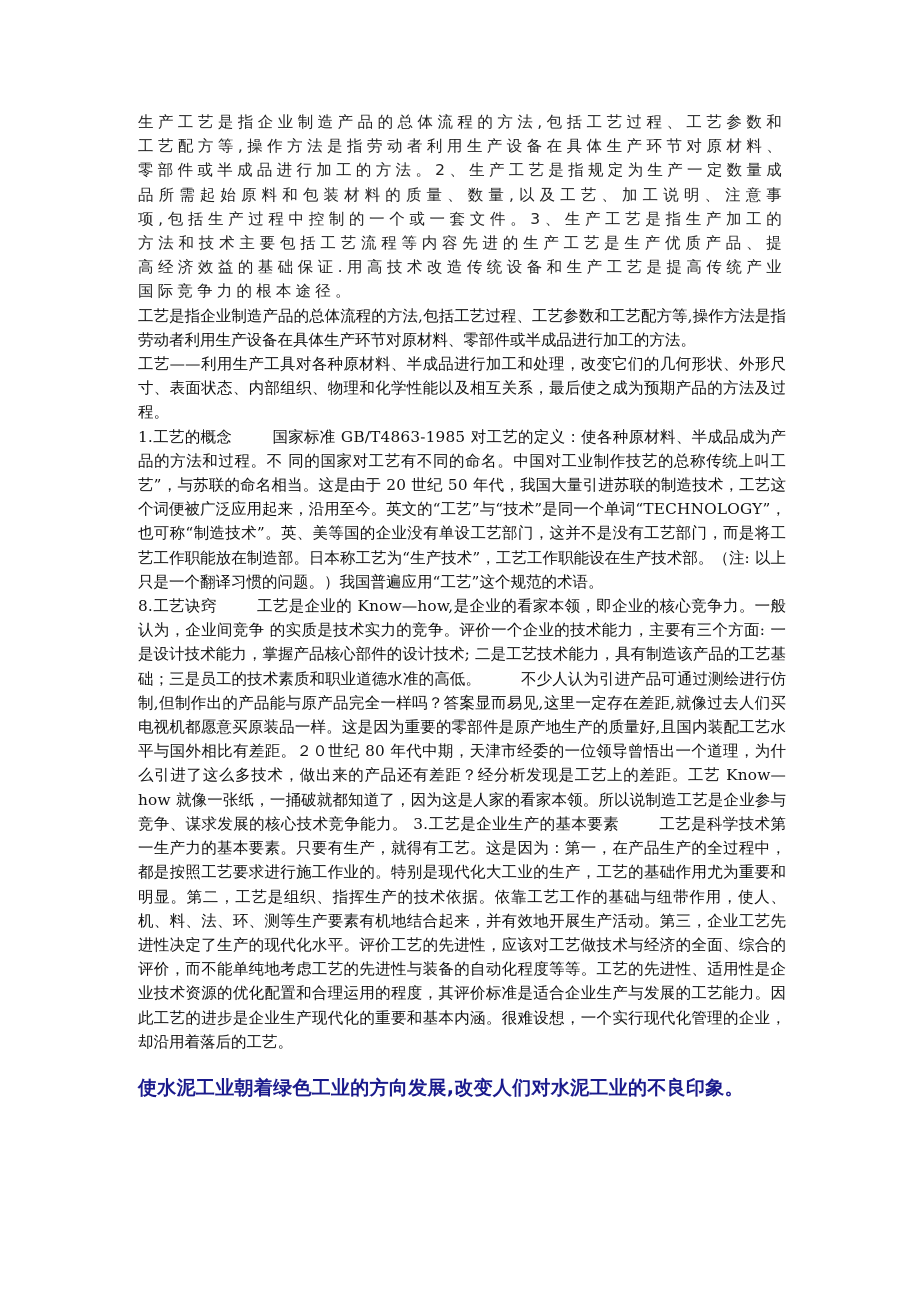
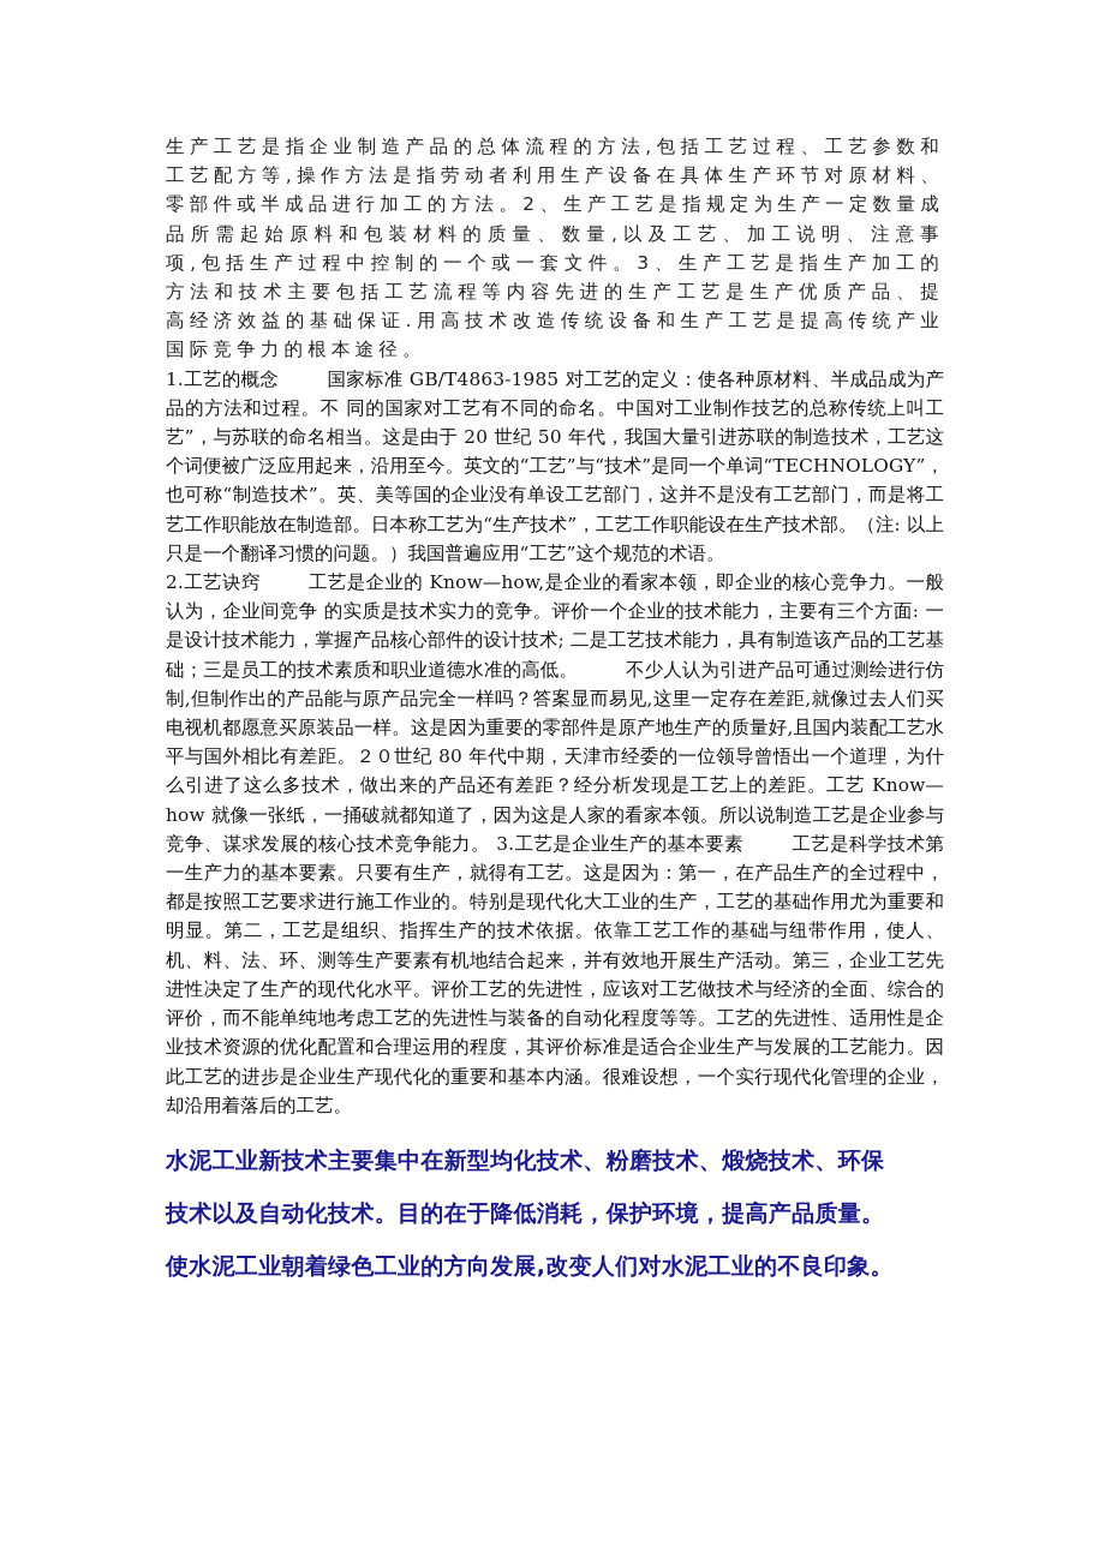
  生产工艺是指企业制造产品的总体流程的方法,包括工艺过程、工艺参数和工艺配方等,操作方法是指劳动者利用生产设备在具体生产环节对原材料、零部件或半成品进行加工的方法。2、生产工艺是指规定为生产一定数量成品所需起始原料和包装材料的质量、数量,以及工艺、加工说明、注意事项,包括生产过程中控制的一个或一套文件。3、生产工艺是指生产加工的方法和技术主要包括工艺流程等内容先进的生产工艺是生产优质产品、提高经济效益的基础保证.用高技术改造传统设备和生产工艺是提高传统产业国际竞争力的根本途径。
- 工艺是指企业制造产品的总体流程的方法,包括工艺过程、工艺参数和工艺配方等,操作方法是指劳动者利用生产设备在具体生产环节对原材料、零部件或半成品进行加工的方法。
- 工艺——利用生产工具对各种原材料、半成品进行加工和处理，改变它们的几何形状、外形尺寸、表面状态、内部组织、物理和化学性能以及相互关系，最后使之成为预期产品的方法及过程。
  1.工艺的概念 国家标准 GB/T4863-1985 对工艺的定义：使各种原材料、半成品成为产品的方法和过程。不 同的国家对工艺有不同的命名。中国对工业制作技艺的总称传统上叫工艺”，与苏联的命名相当。这是由于 20 世纪 50 年代，我国大量引进苏联的制造技术，工艺这个词便被广泛应用起来，沿用至今。英文的“工艺”与“技术”是同一个单词“TECHNOLOGY”，也可称“制造技术”。英、美等国的企业没有单设工艺部门，这并不是没有工艺部门，而是将工艺工作职能放在制造部。日本称工艺为“生产技术”，工艺工作职能设在生产技术部。（注: 以上只是一个翻译习惯的问题。）我国普遍应用“工艺”这个规范的术语。
- 8.工艺诀窍 工艺是企业的 Know—how,是企业的看家本领，即企业的核心竞争力。一般认为，企业间竞争 的实质是技术实力的竞争。评价一个企业的技术能力，主要有三个方面: 一是设计技术能力，掌握产品核心部件的设计技术; 二是工艺技术能力，具有制造该产品的工艺基础；三是员工的技术素质和职业道德水准的高低。 不少人认为引进产品可通过测绘进行仿制,但制作出的产品能与原产品完全一样吗？答案显而易见,这里一定存在差距,就像过去人们买电视机都愿意买原装品一样。这是因为重要的零部件是原产地生产的质量好,且国内装配工艺水平与国外相比有差距。２０世纪 80 年代中期，天津市经委的一位领导曾悟出一个道理，为什么引进了这么多技术，做出来的产品还有差距？经分析发现是工艺上的差距。工艺 Know—how 就像一张纸，一捅破就都知道了，因为这是人家的看家本领。所以说制造工艺是企业参与竞争、谋求发展的核心技术竞争能力。 3.工艺是企业生产的基本要素 工艺是科学技术第一生产力的基本要素。只要有生产，就得有工艺。这是因为：第一，在产品生产的全过程中，都是按照工艺要求进行施工作业的。特别是现代化大工业的生产，工艺的基础作用尤为重要和明显。第二，工艺是组织、指挥生产的技术依据。依靠工艺工作的基础与纽带作用，使人、机、料、法、环、测等生产要素有机地结合起来，并有效地开展生产活动。第三，企业工艺先进性决定了生产的现代化水平。评价工艺的先进性，应该对工艺做技术与经济的全面、综合的评价，而不能单纯地考虑工艺的先进性与装备的自动化程度等等。工艺的先进性、适用性是企业技术资源的优化配置和合理运用的程度，其评价标准是适合企业生产与发展的工艺能力。因此工艺的进步是企业生产现代化的重要和基本内涵。很难设想，一个实行现代化管理的企业，却沿用着落后的工艺。
+ 2.工艺诀窍 工艺是企业的 Know—how,是企业的看家本领，即企业的核心竞争力。一般认为，企业间竞争 的实质是技术实力的竞争。评价一个企业的技术能力，主要有三个方面: 一是设计技术能力，掌握产品核心部件的设计技术; 二是工艺技术能力，具有制造该产品的工艺基础；三是员工的技术素质和职业道德水准的高低。 不少人认为引进产品可通过测绘进行仿制,但制作出的产品能与原产品完全一样吗？答案显而易见,这里一定存在差距,就像过去人们买电视机都愿意买原装品一样。这是因为重要的零部件是原产地生产的质量好,且国内装配工艺水平与国外相比有差距。２０世纪 80 年代中期，天津市经委的一位领导曾悟出一个道理，为什么引进了这么多技术，做出来的产品还有差距？经分析发现是工艺上的差距。工艺 Know—how 就像一张纸，一捅破就都知道了，因为这是人家的看家本领。所以说制造工艺是企业参与竞争、谋求发展的核心技术竞争能力。 3.工艺是企业生产的基本要素 工艺是科学技术第一生产力的基本要素。只要有生产，就得有工艺。这是因为：第一，在产品生产的全过程中，都是按照工艺要求进行施工作业的。特别是现代化大工业的生产，工艺的基础作用尤为重要和明显。第二，工艺是组织、指挥生产的技术依据。依靠工艺工作的基础与纽带作用，使人、机、料、法、环、测等生产要素有机地结合起来，并有效地开展生产活动。第三，企业工艺先进性决定了生产的现代化水平。评价工艺的先进性，应该对工艺做技术与经济的全面、综合的评价，而不能单纯地考虑工艺的先进性与装备的自动化程度等等。工艺的先进性、适用性是企业技术资源的优化配置和合理运用的程度，其评价标准是适合企业生产与发展的工艺能力。因此工艺的进步是企业生产现代化的重要和基本内涵。很难设想，一个实行现代化管理的企业，却沿用着落后的工艺。
+ 水泥工业新技术主要集中在新型均化技术、粉磨技术、煅烧技术、环保
+ 技术以及自动化技术。目的在于降低消耗，保护环境，提高产品质量。
  使水泥工业朝着绿色工业的方向发展,改变人们对水泥工业的不良印象。
